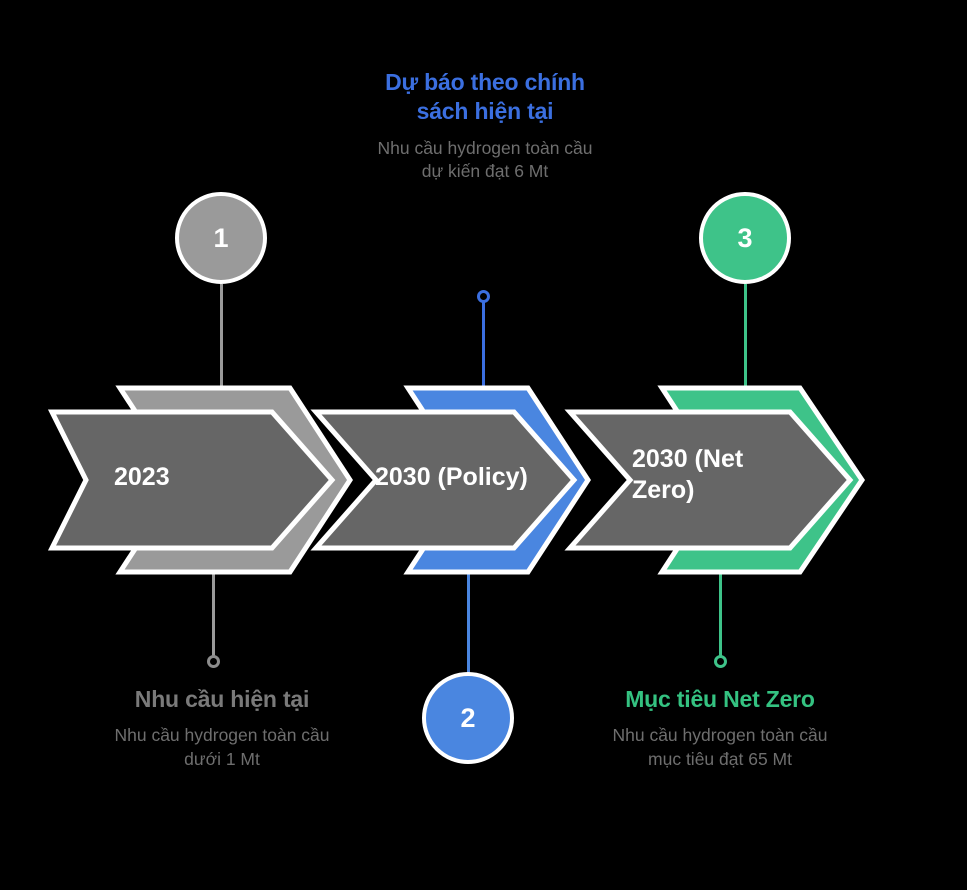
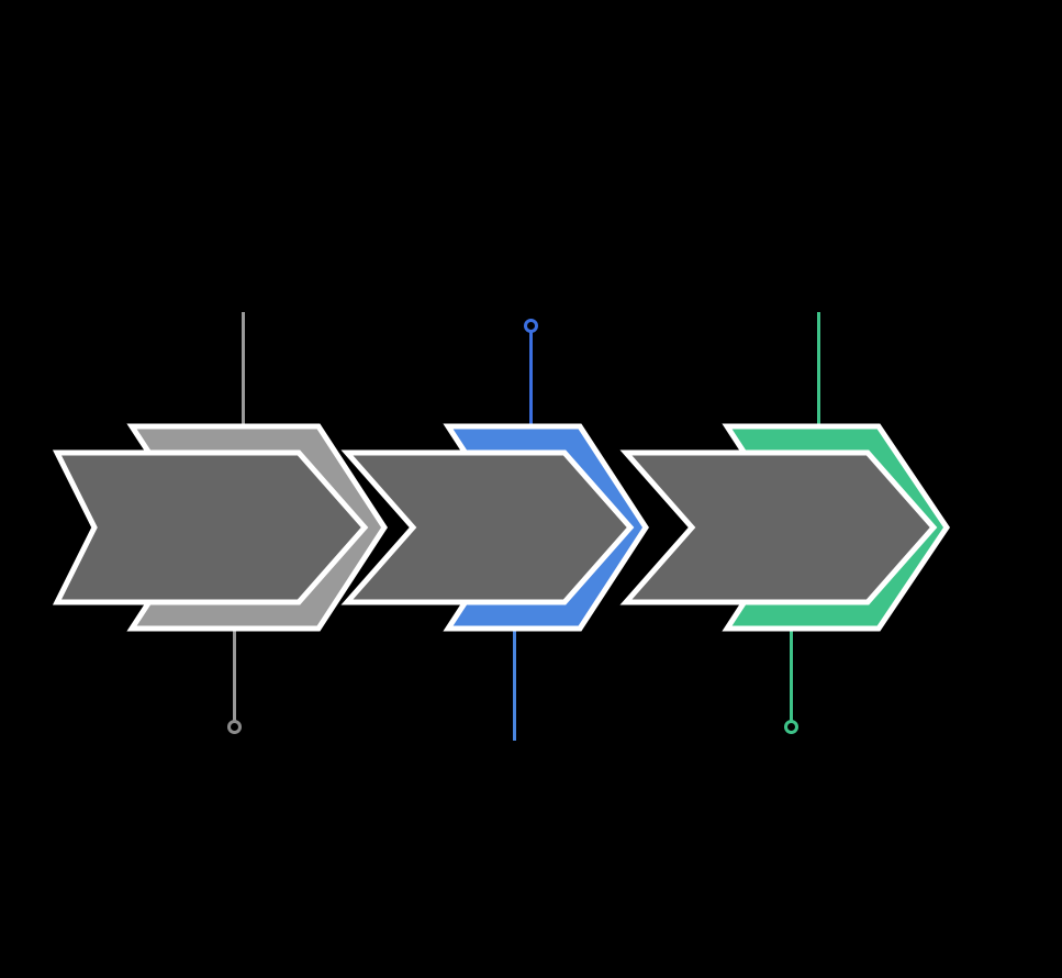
- Dự báo theo chính sách hiện tại
- Nhu cầu hydrogen toàn cầu dự kiến đạt 6 Mt
- Nhu cầu hiện tại
- Nhu cầu hydrogen toàn cầu dưới 1 Mt
- Mục tiêu Net Zero
- Nhu cầu hydrogen toàn cầu mục tiêu đạt 65 Mt
- 1
- 2
- 3
- 2023
- 2030 (Policy)
- 2030 (Net Zero)
